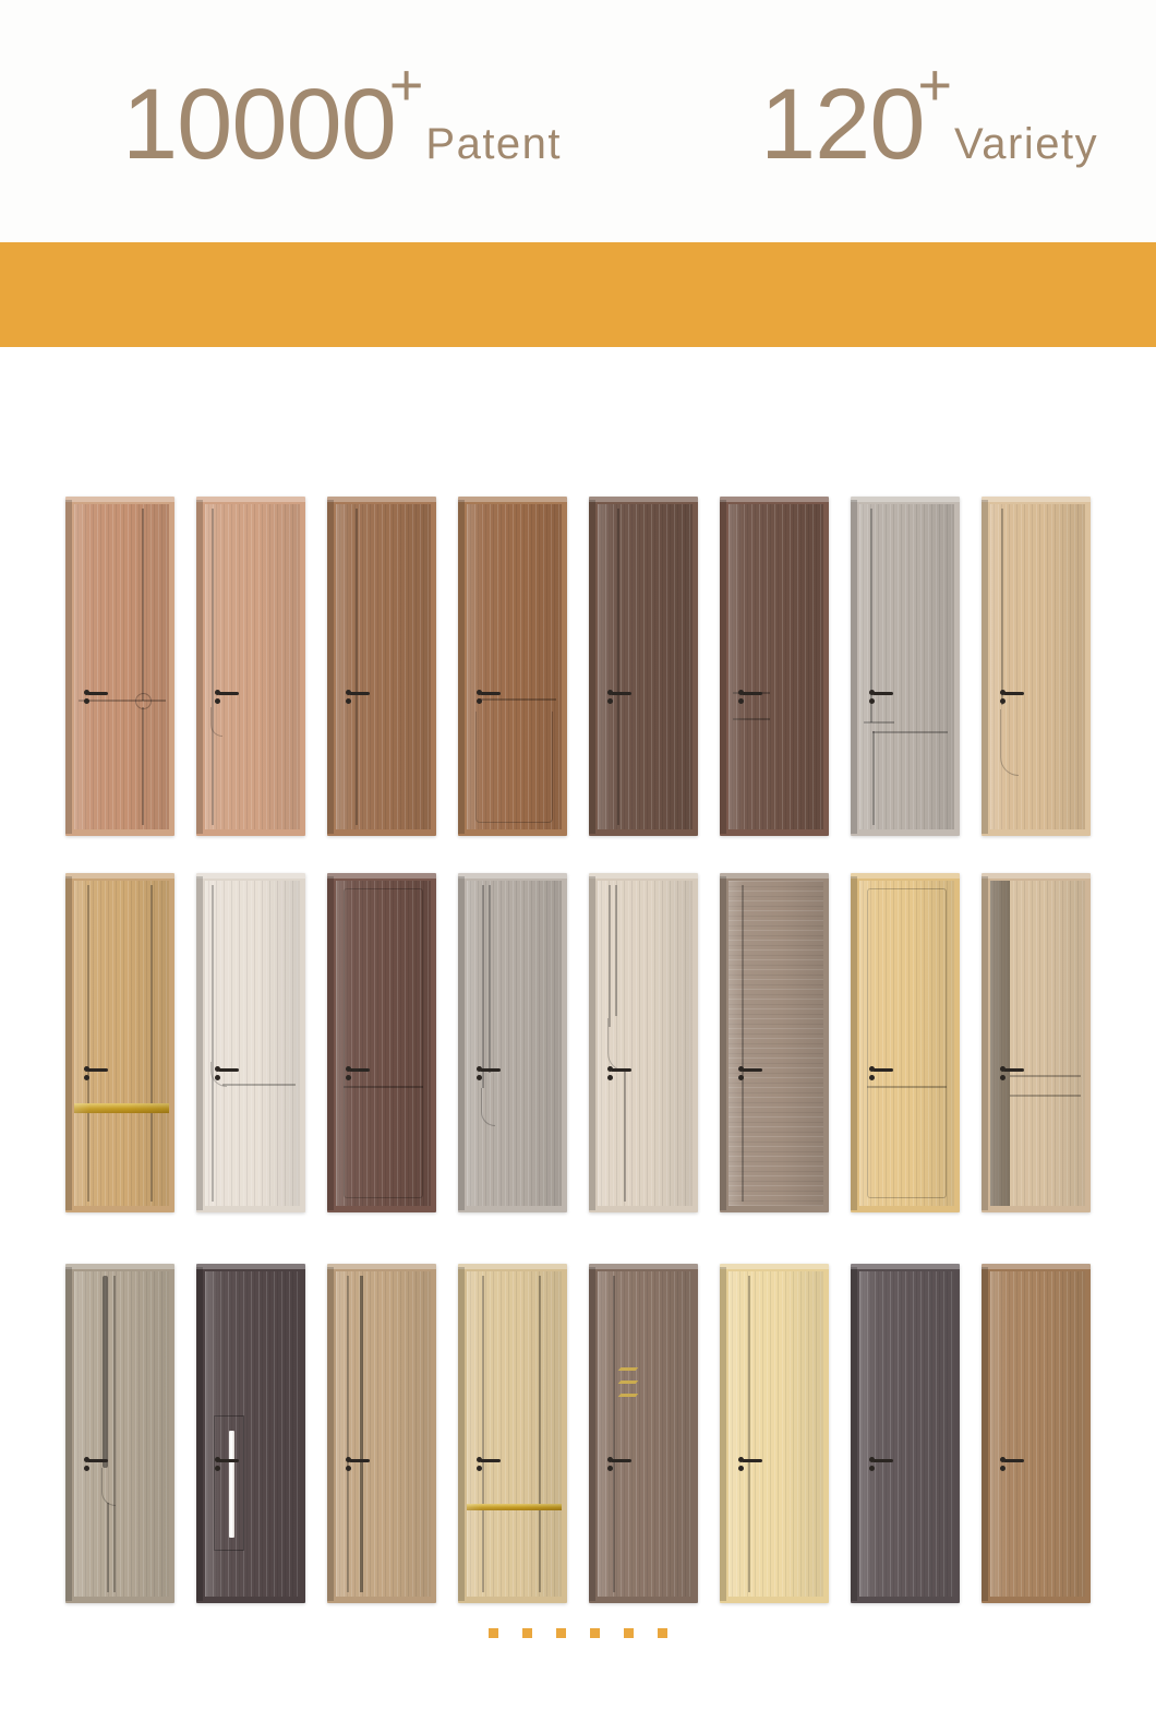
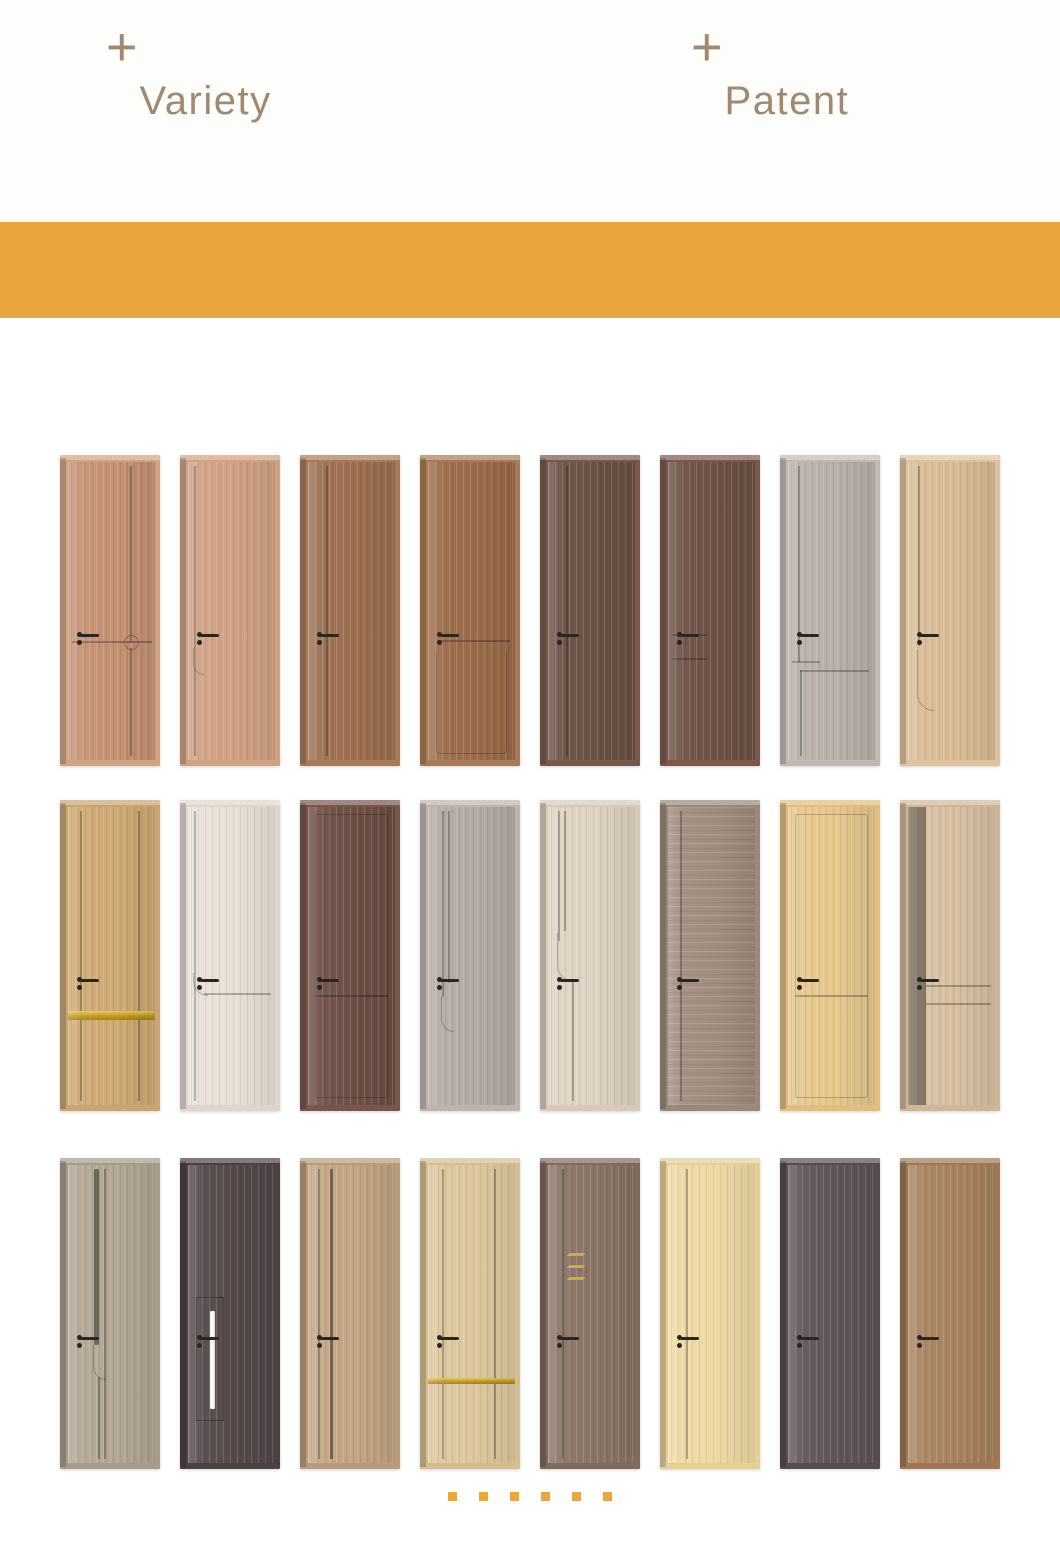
- 10000
  +
- Patent
+ Variety
- 120
  +
- Variety
+ Patent
